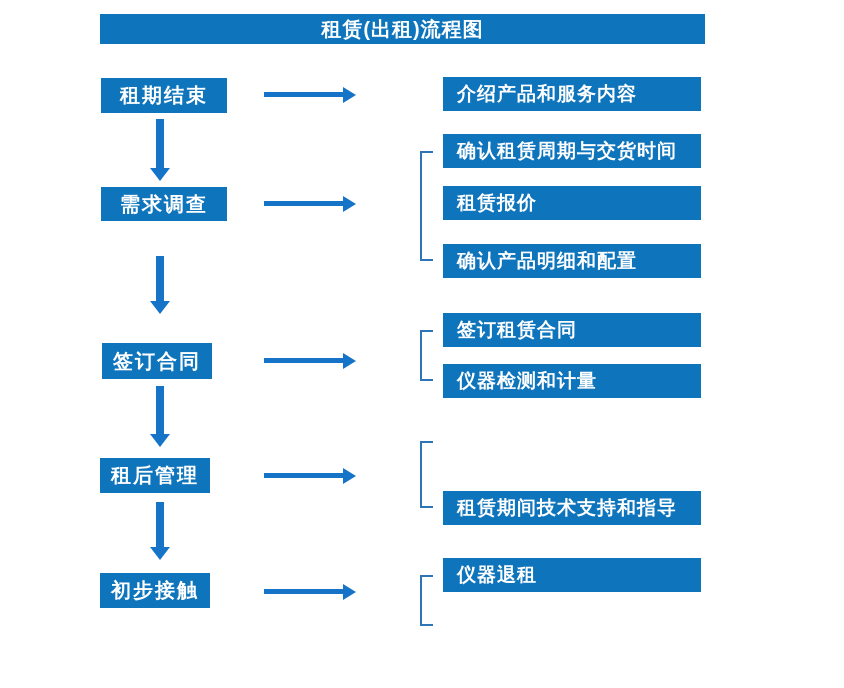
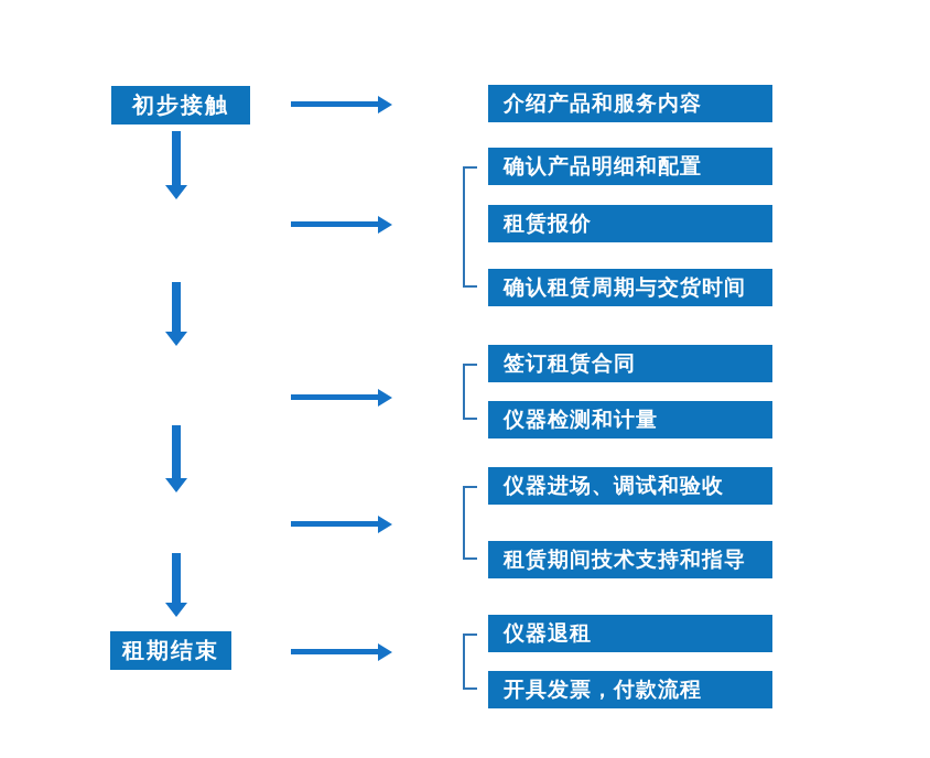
- 租赁(出租)流程图
- 租期结束
+ 初步接触
- 需求调查
- 签订合同
- 租后管理
- 初步接触
+ 租期结束
  介绍产品和服务内容
- 确认租赁周期与交货时间
+ 确认产品明细和配置
  租赁报价
- 确认产品明细和配置
+ 确认租赁周期与交货时间
  签订租赁合同
  仪器检测和计量
+ 仪器进场、调试和验收
  租赁期间技术支持和指导
  仪器退租
+ 开具发票，付款流程
